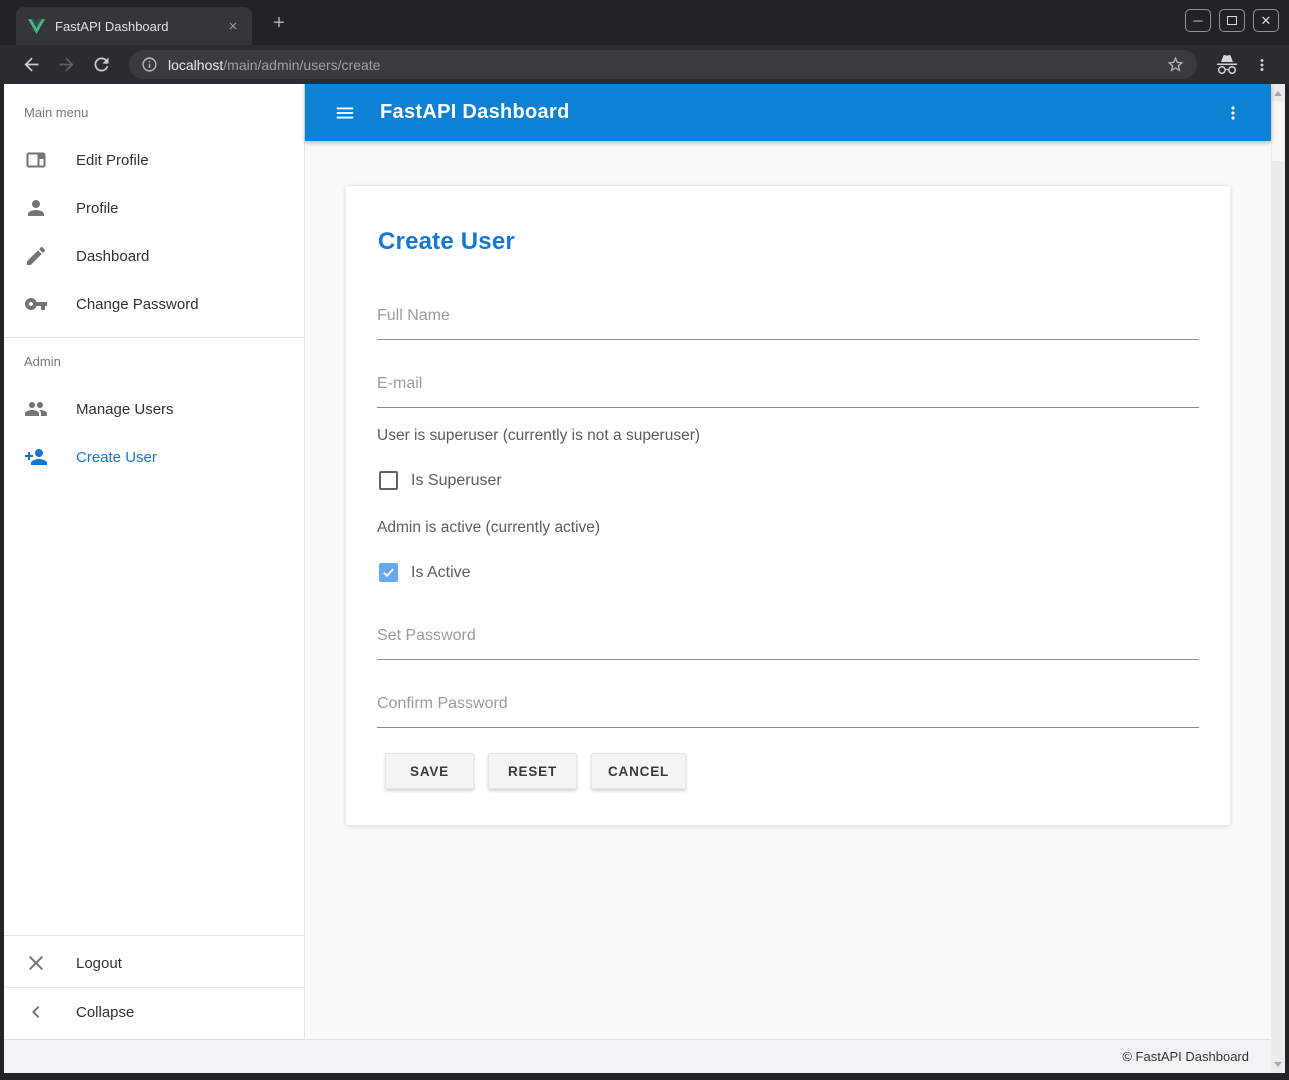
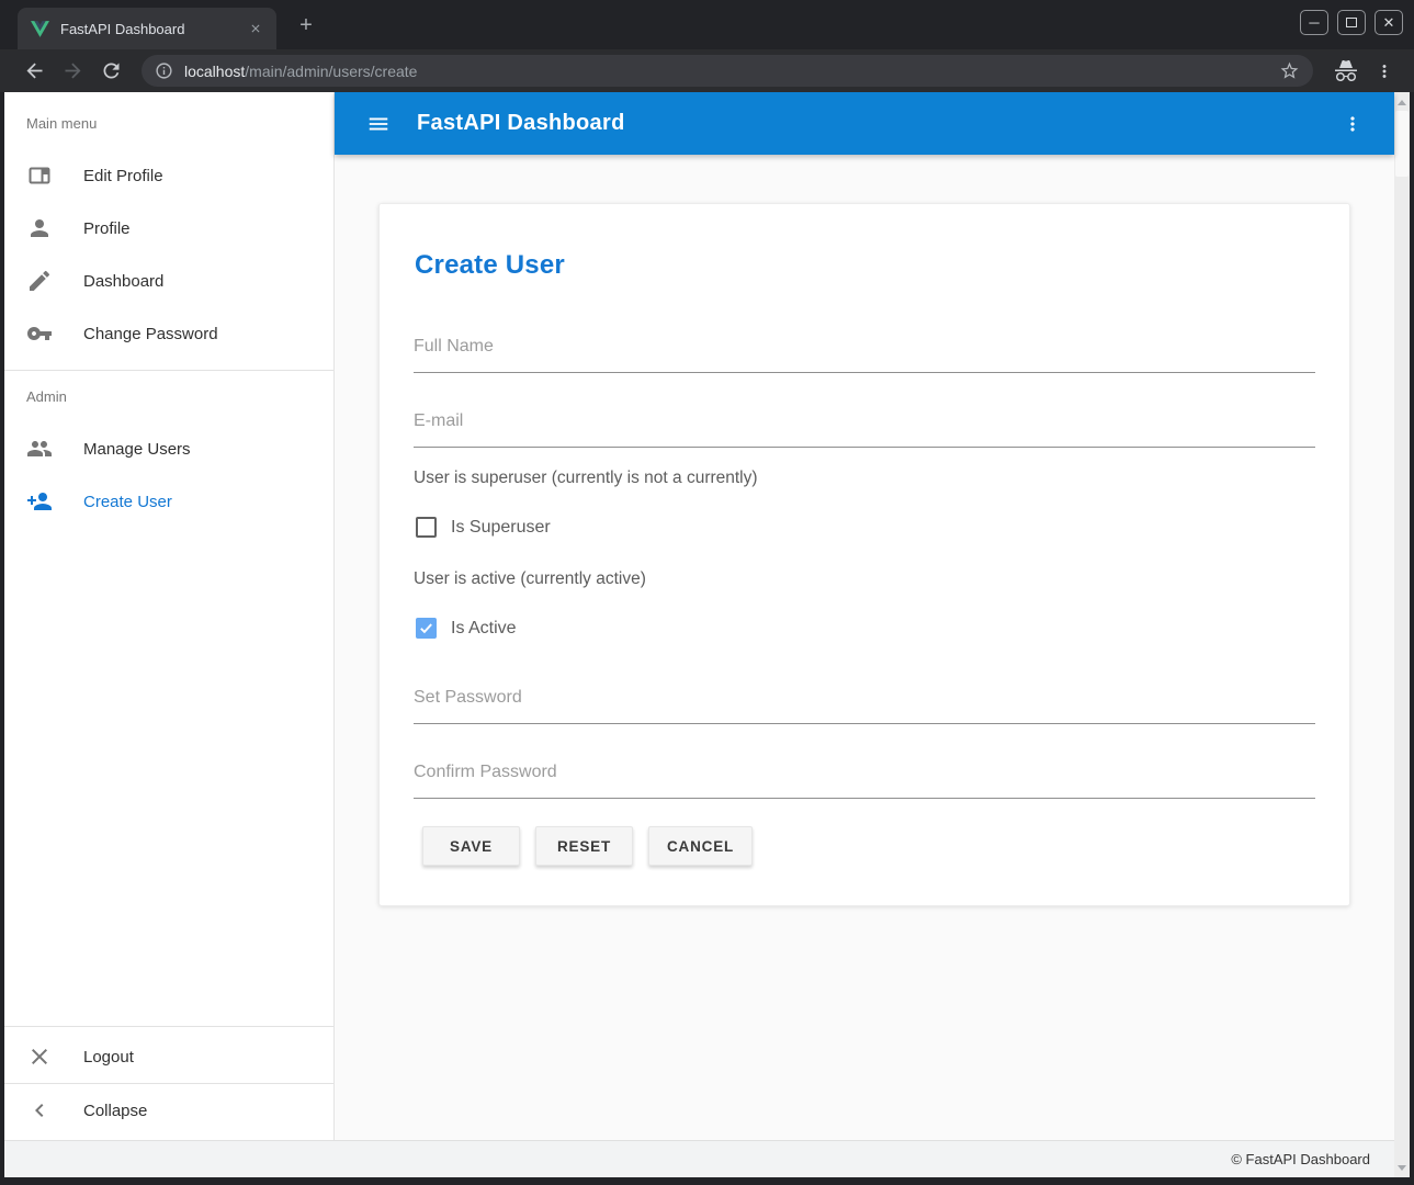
  FastAPI Dashboard
  +
  ─
  ✕
  localhost/main/admin/users/create
  Main menu
  Edit Profile
  Profile
  Dashboard
  Change Password
  Admin
  Manage Users
  Create User
  Logout
  Collapse
  FastAPI Dashboard
  Create User
  Full Name
  E-mail
- User is superuser (currently is not a superuser)
+ User is superuser (currently is not a currently)
  Is Superuser
- Admin is active (currently active)
+ User is active (currently active)
  Is Active
  Set Password
  Confirm Password
  SAVE
  RESET
  CANCEL
  © FastAPI Dashboard
